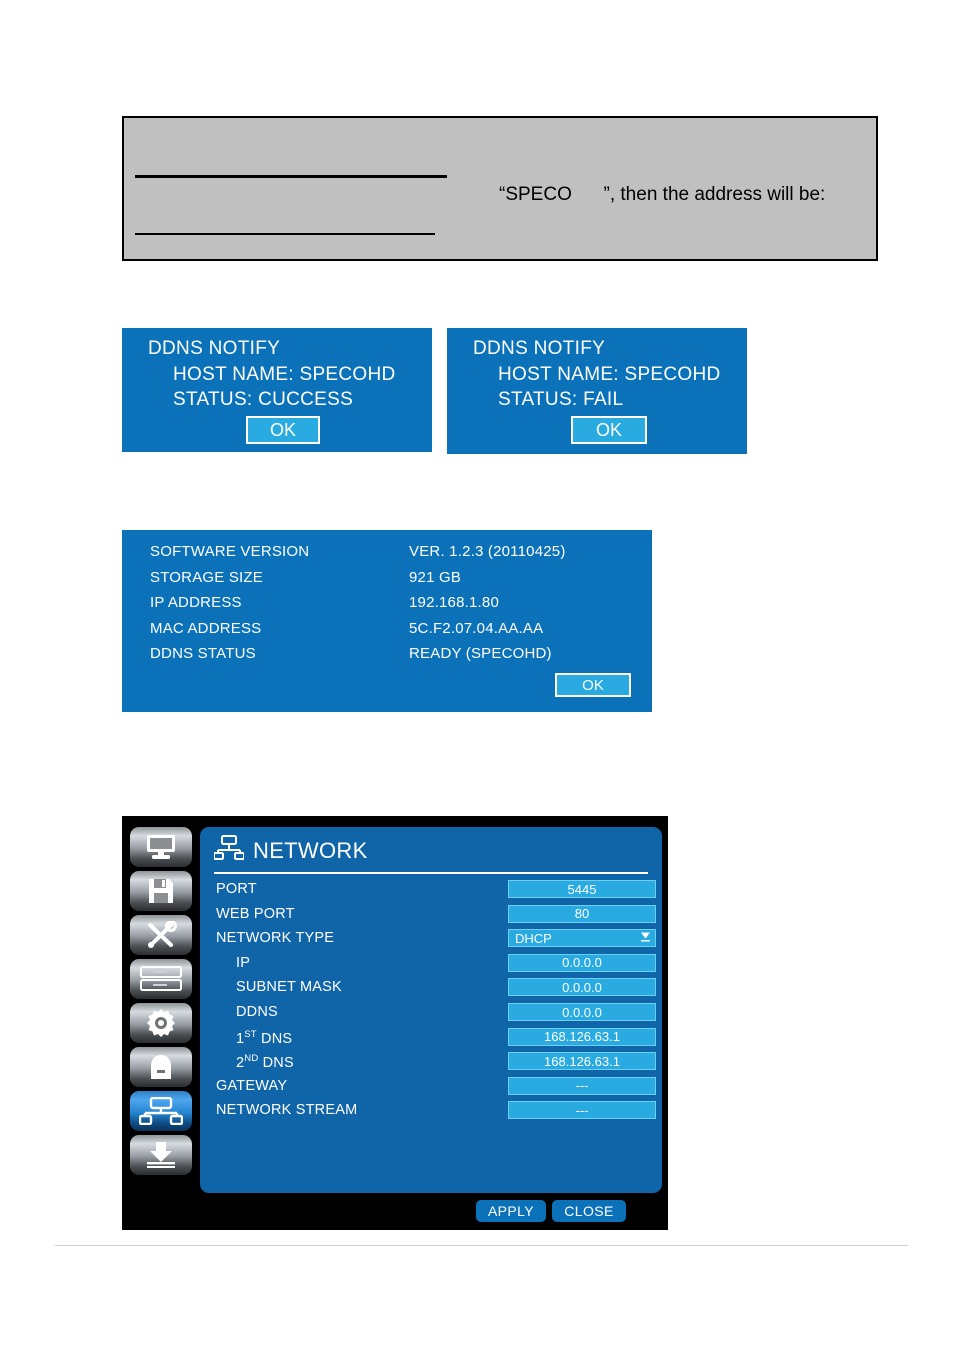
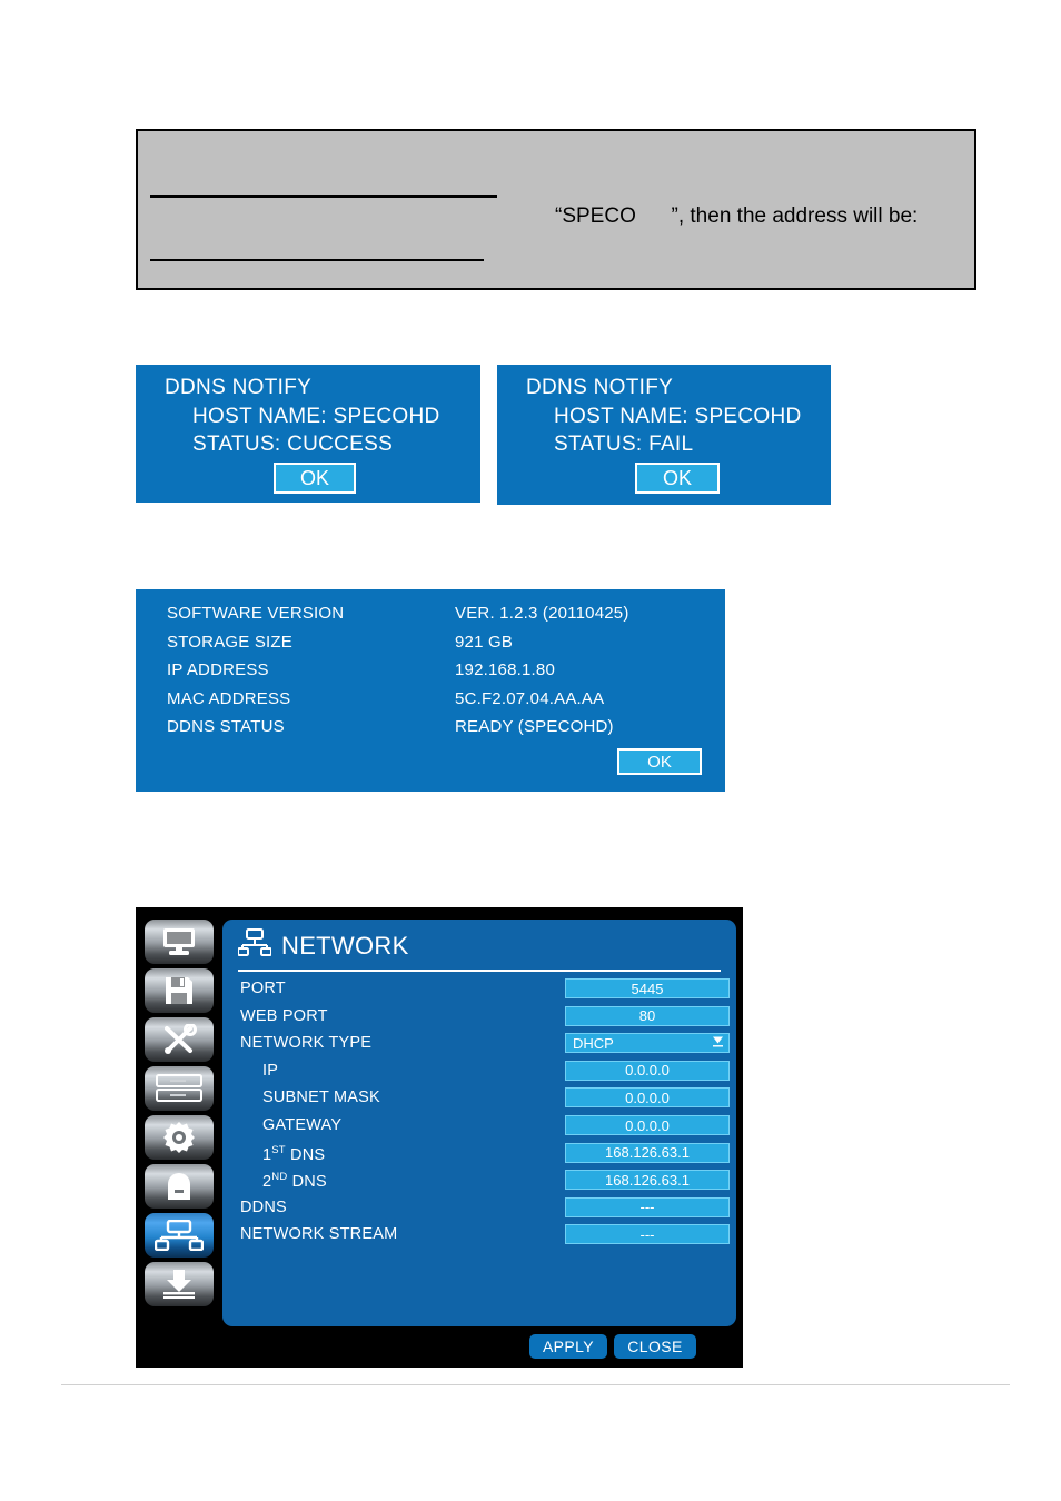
  “SPECO ”, then the address will be:
  DDNS NOTIFY
  HOST NAME: SPECOHD
  STATUS: CUCCESS
  OK
  DDNS NOTIFY
  HOST NAME: SPECOHD
  STATUS: FAIL
  OK
  SOFTWARE VERSION
  VER. 1.2.3 (20110425)
  STORAGE SIZE
  921 GB
  IP ADDRESS
  192.168.1.80
  MAC ADDRESS
  5C.F2.07.04.AA.AA
  DDNS STATUS
  READY (SPECOHD)
  OK
  NETWORK
  PORT
  5445
  WEB PORT
  80
  NETWORK TYPE
  DHCP
  IP
  0.0.0.0
  SUBNET MASK
  0.0.0.0
- DDNS
+ GATEWAY
  0.0.0.0
  1ST DNS
  168.126.63.1
  2ND DNS
  168.126.63.1
- GATEWAY
+ DDNS
  ---
  NETWORK STREAM
  ---
  APPLY
  CLOSE
